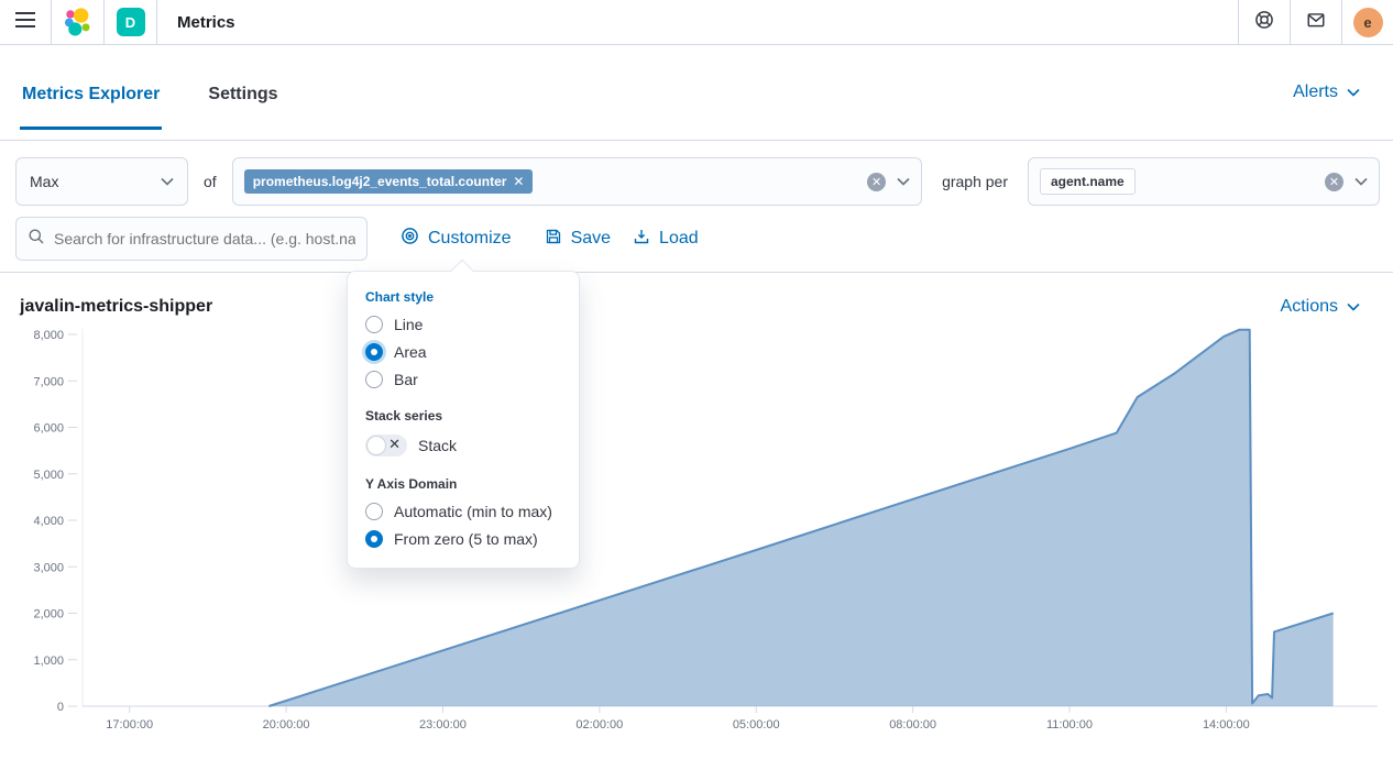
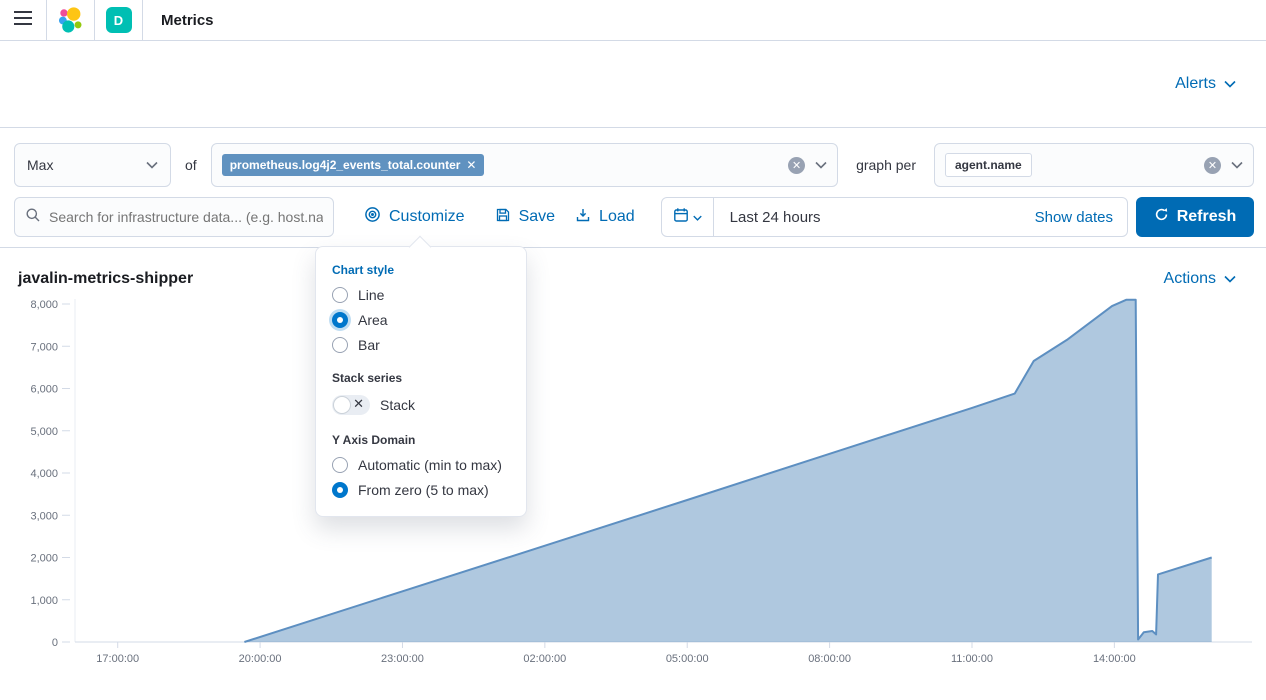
  D
  Metrics
- e
- Metrics Explorer
- Settings
  Alerts
  Max
  of
  prometheus.log4j2_events_total.counter
  ✕
  ✕
  graph per
  agent.name
  ✕
  Search for infrastructure data... (e.g. host.na
  Customize
  Save
  Load
+ Last 24 hours
+ Show dates
+ Refresh
  javalin-metrics-shipper
  Actions
  0
  1,000
  2,000
  3,000
  4,000
  5,000
  6,000
  7,000
  8,000
  17:00:00
  20:00:00
  23:00:00
  02:00:00
  05:00:00
  08:00:00
  11:00:00
  14:00:00
  Chart style
  Line
  Area
  Bar
  Stack series
  ✕
  Stack
  Y Axis Domain
  Automatic (min to max)
  From zero (5 to max)
